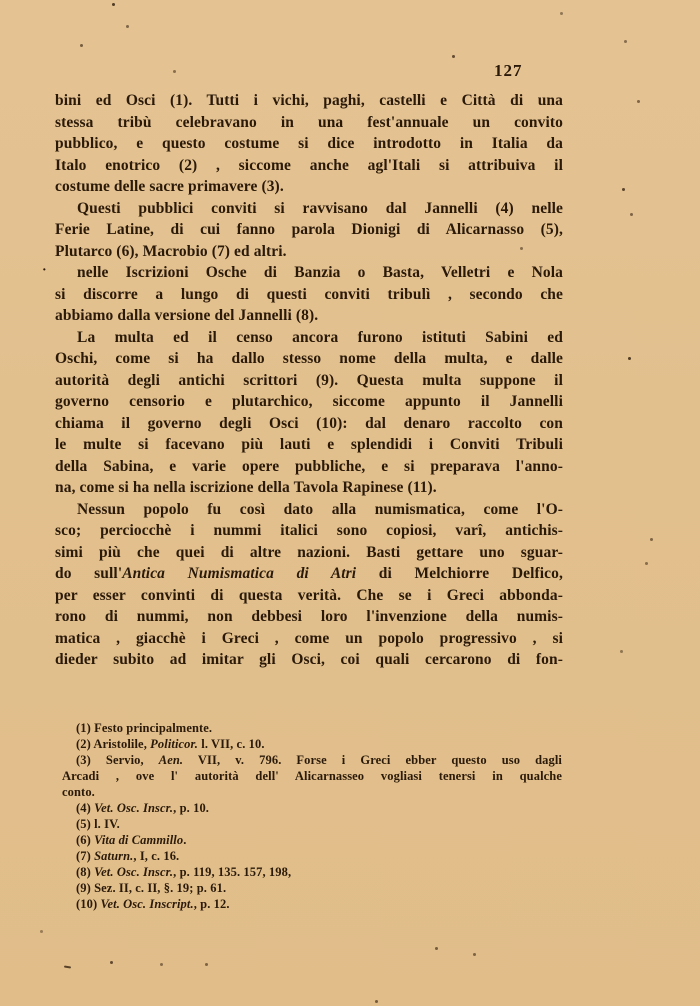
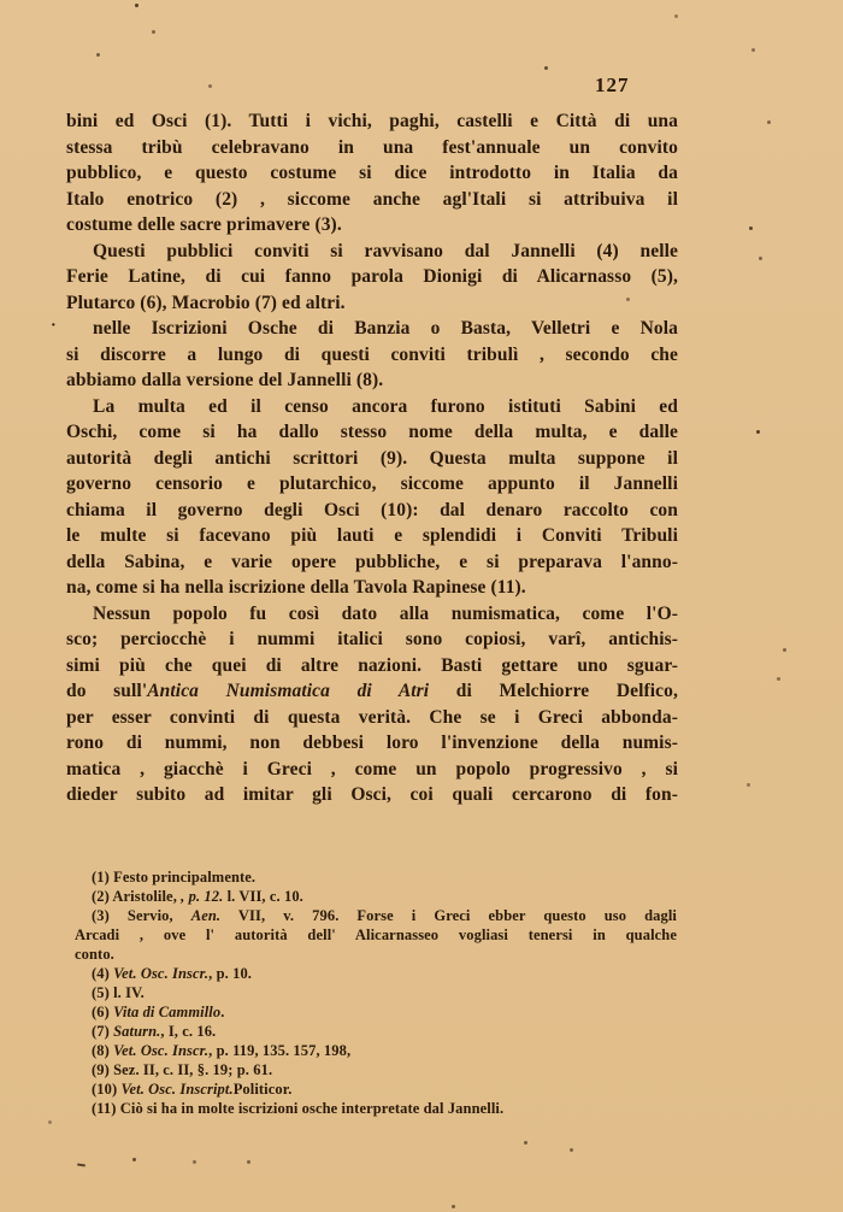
  127
  bini ed Osci (1). Tutti i vichi, paghi, castelli e Città di una
  stessa tribù celebravano in una fest'annuale un convito
  pubblico, e questo costume si dice introdotto in Italia da
  Italo enotrico (2) , siccome anche agl'Itali si attribuiva il
  costume delle sacre primavere (3).
  Questi pubblici conviti si ravvisano dal Jannelli (4) nelle
  Ferie Latine, di cui fanno parola Dionigi di Alicarnasso (5),
  Plutarco (6), Macrobio (7) ed altri.
  ·
  nelle Iscrizioni Osche di Banzia o Basta, Velletri e Nola
  si discorre a lungo di questi conviti tribulì , secondo che
  abbiamo dalla versione del Jannelli (8).
  La multa ed il censo ancora furono istituti Sabini ed
  Oschi, come si ha dallo stesso nome della multa, e dalle
  autorità degli antichi scrittori (9). Questa multa suppone il
  governo censorio e plutarchico, siccome appunto il Jannelli
  chiama il governo degli Osci (10): dal denaro raccolto con
  le multe si facevano più lauti e splendidi i Conviti Tribuli
  della Sabina, e varie opere pubbliche, e si preparava l'anno-
  na, come si ha nella iscrizione della Tavola Rapinese (11).
  Nessun popolo fu così dato alla numismatica, come l'O-
  sco; perciocchè i nummi italici sono copiosi, varî, antichis-
  simi più che quei di altre nazioni. Basti gettare uno sguar-
  do sull'Antica Numismatica di Atri di Melchiorre Delfico,
  per esser convinti di questa verità. Che se i Greci abbonda-
  rono di nummi, non debbesi loro l'invenzione della numis-
  matica , giacchè i Greci , come un popolo progressivo , si
  dieder subito ad imitar gli Osci, coi quali cercarono di fon-
  (1) Festo principalmente.
- (2) Aristolile, Politicor. l. VII, c. 10.
+ (2) Aristolile, , p. 12. l. VII, c. 10.
  (3) Servio, Aen. VII, v. 796. Forse i Greci ebber questo uso dagli
  Arcadi , ove l' autorità dell' Alicarnasseo vogliasi tenersi in qualche
  conto.
  (4) Vet. Osc. Inscr., p. 10.
  (5) l. IV.
  (6) Vita di Cammillo.
  (7) Saturn., I, c. 16.
  (8) Vet. Osc. Inscr., p. 119, 135. 157, 198,
  (9) Sez. II, c. II, §. 19; p. 61.
- (10) Vet. Osc. Inscript., p. 12.
+ (10) Vet. Osc. Inscript.Politicor.
+ (11) Ciò si ha in molte iscrizioni osche interpretate dal Jannelli.
